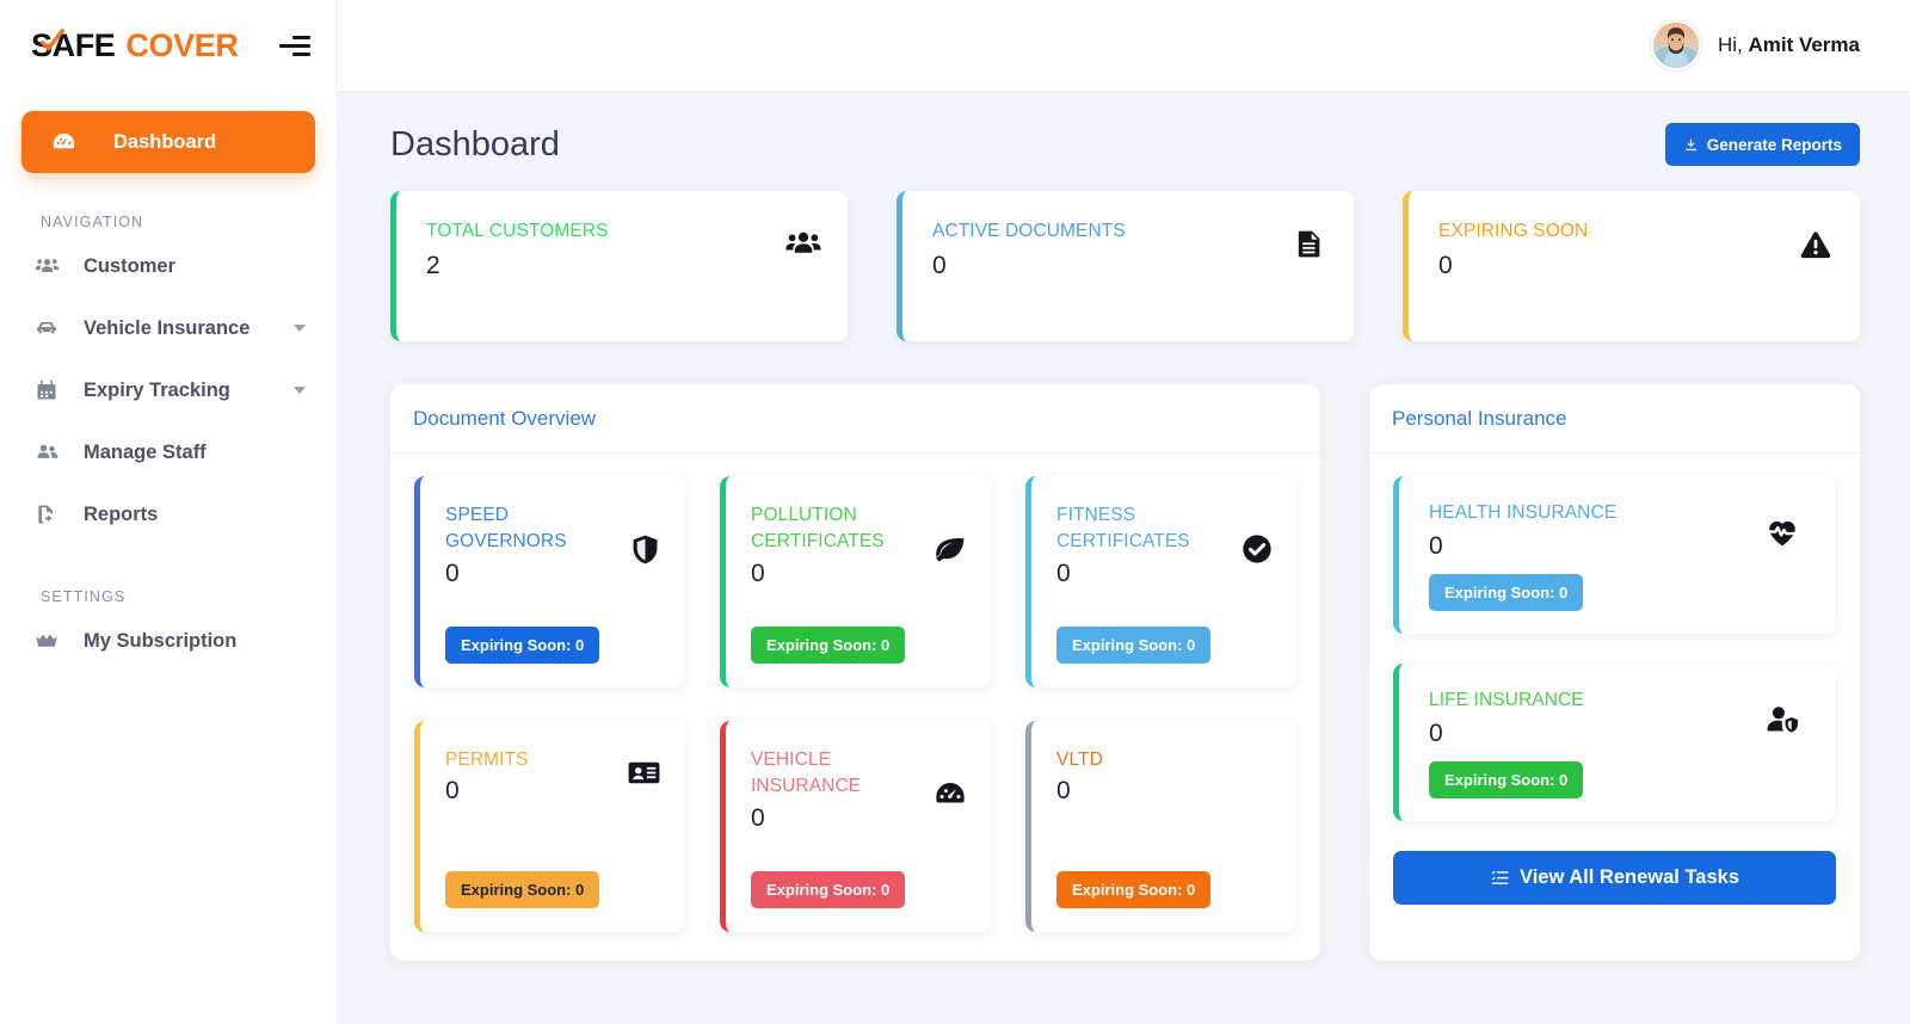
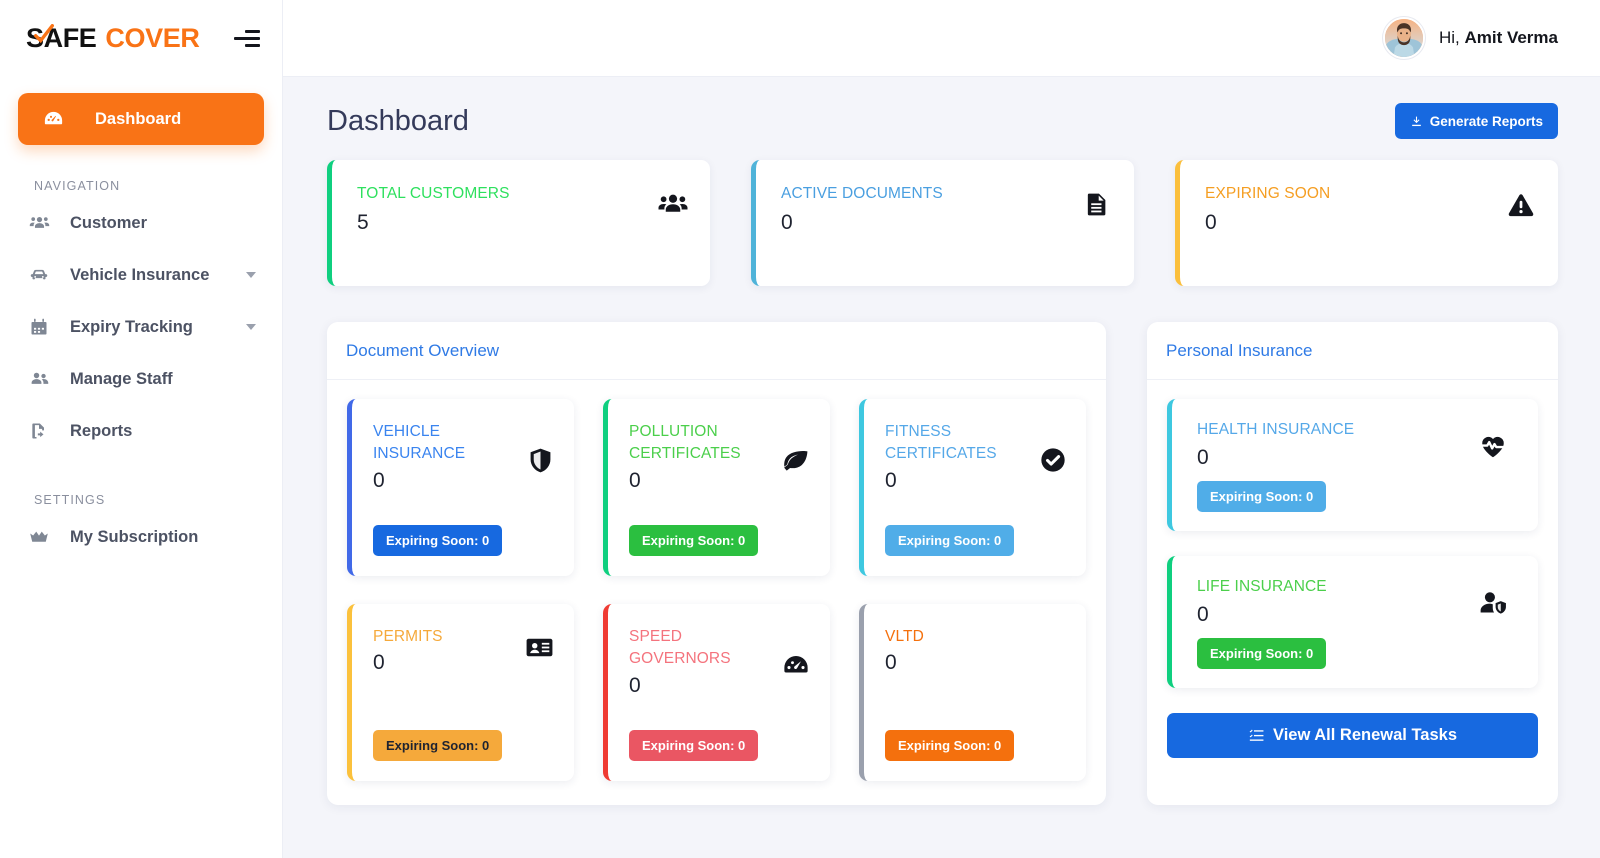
  SAFE
  COVER
  Dashboard
  NAVIGATION
  Customer
  Vehicle Insurance
  Expiry Tracking
  Manage Staff
  Reports
  SETTINGS
  My Subscription
  Hi, Amit Verma
  Dashboard
  Generate Reports
  TOTAL CUSTOMERS
- 2
+ 5
  ACTIVE DOCUMENTS
  0
  EXPIRING SOON
  0
  Document Overview
- SPEED GOVERNORS
+ VEHICLE INSURANCE
  0
  Expiring Soon: 0
  POLLUTION CERTIFICATES
  0
  Expiring Soon: 0
  FITNESS CERTIFICATES
  0
  Expiring Soon: 0
  PERMITS
  0
  Expiring Soon: 0
- VEHICLE INSURANCE
+ SPEED GOVERNORS
  0
  Expiring Soon: 0
  VLTD
  0
  Expiring Soon: 0
  Personal Insurance
  HEALTH INSURANCE
  0
  Expiring Soon: 0
  LIFE INSURANCE
  0
  Expiring Soon: 0
  View All Renewal Tasks
